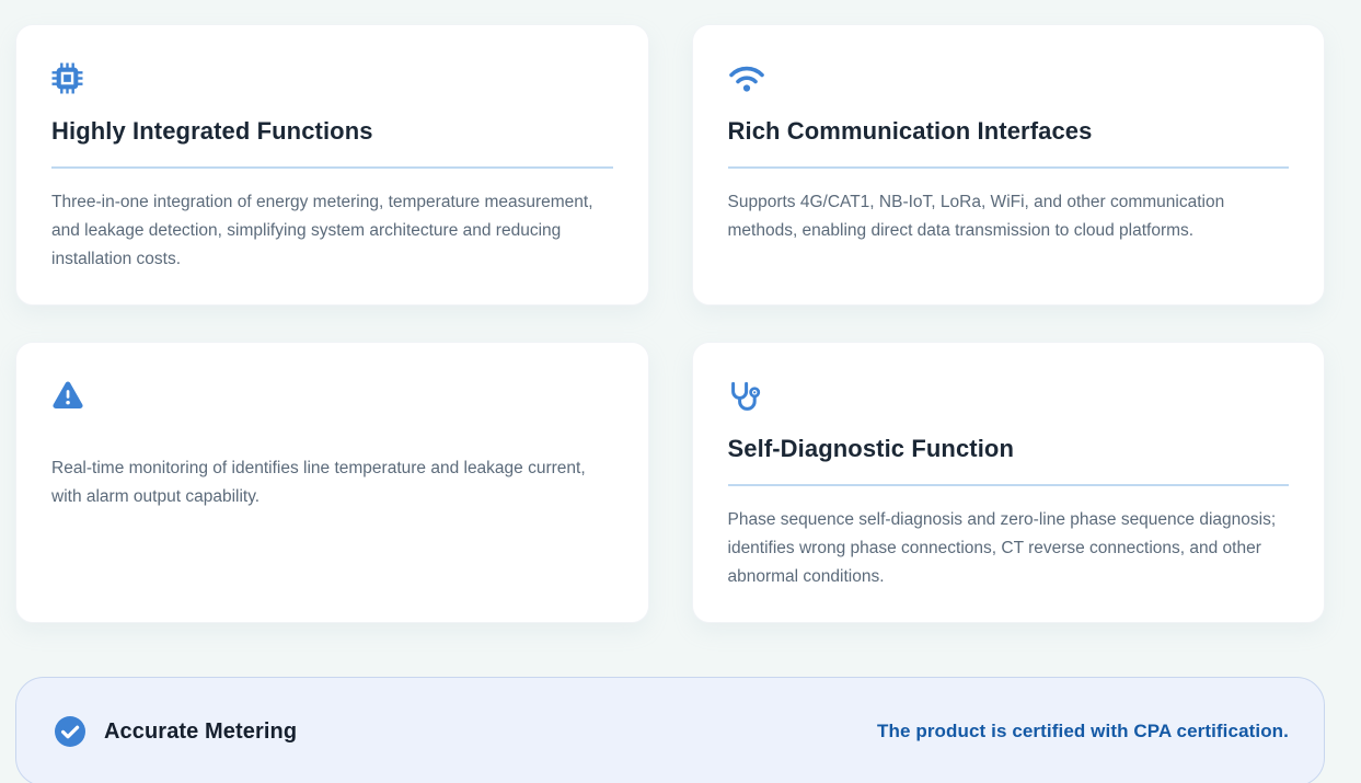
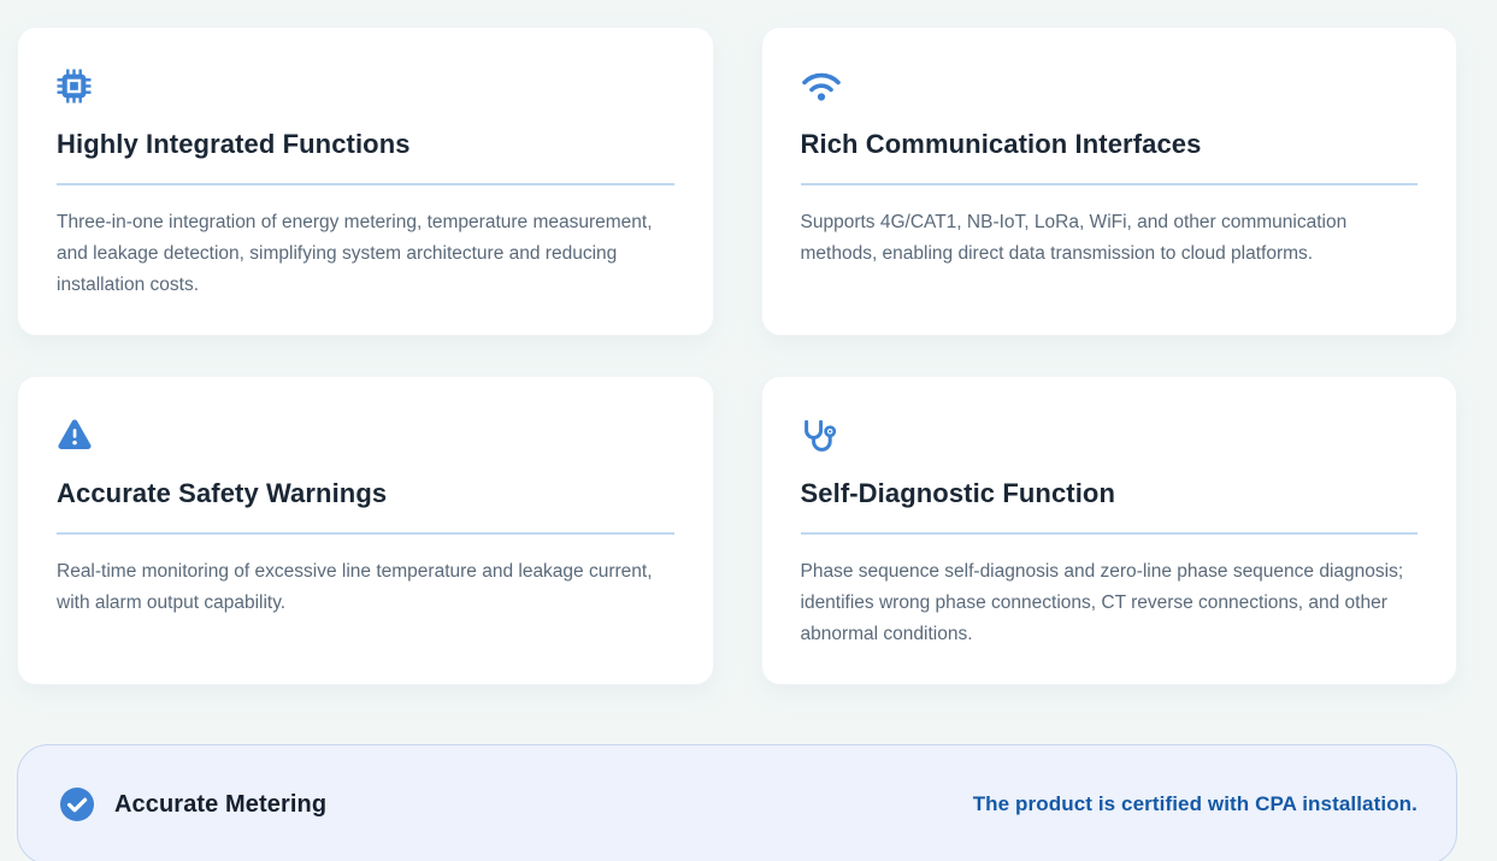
  Highly Integrated Functions
  Three-in-one integration of energy metering, temperature measurement, and leakage detection, simplifying system architecture and reducing installation costs.
  Rich Communication Interfaces
  Supports 4G/CAT1, NB-IoT, LoRa, WiFi, and other communication methods, enabling direct data transmission to cloud platforms.
+ Accurate Safety Warnings
- Real-time monitoring of identifies line temperature and leakage current, with alarm output capability.
+ Real-time monitoring of excessive line temperature and leakage current, with alarm output capability.
  Self-Diagnostic Function
  Phase sequence self-diagnosis and zero-line phase sequence diagnosis; identifies wrong phase connections, CT reverse connections, and other abnormal conditions.
  Accurate Metering
- The product is certified with CPA certification.
+ The product is certified with CPA installation.
